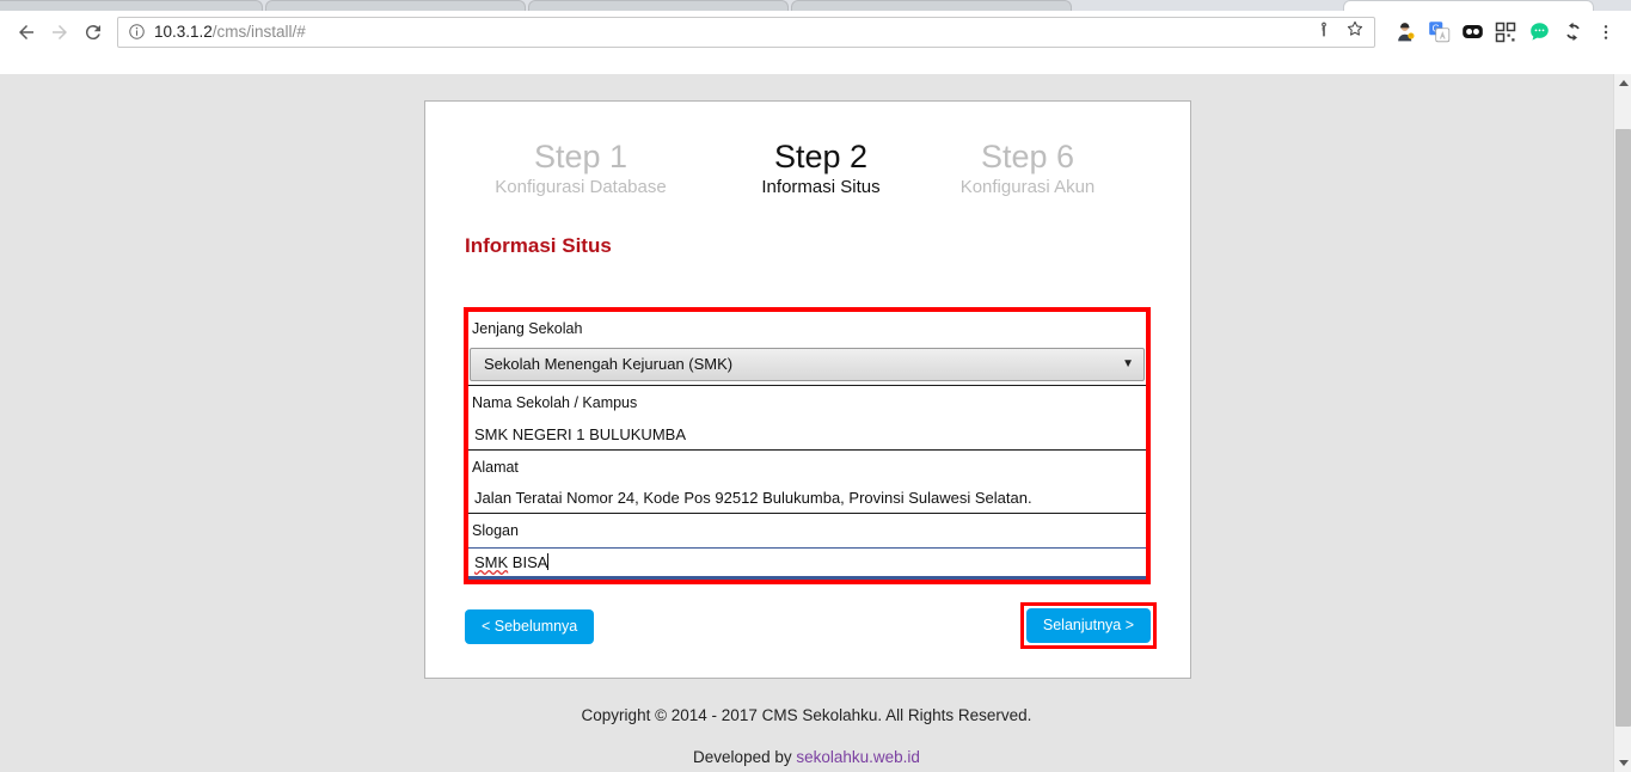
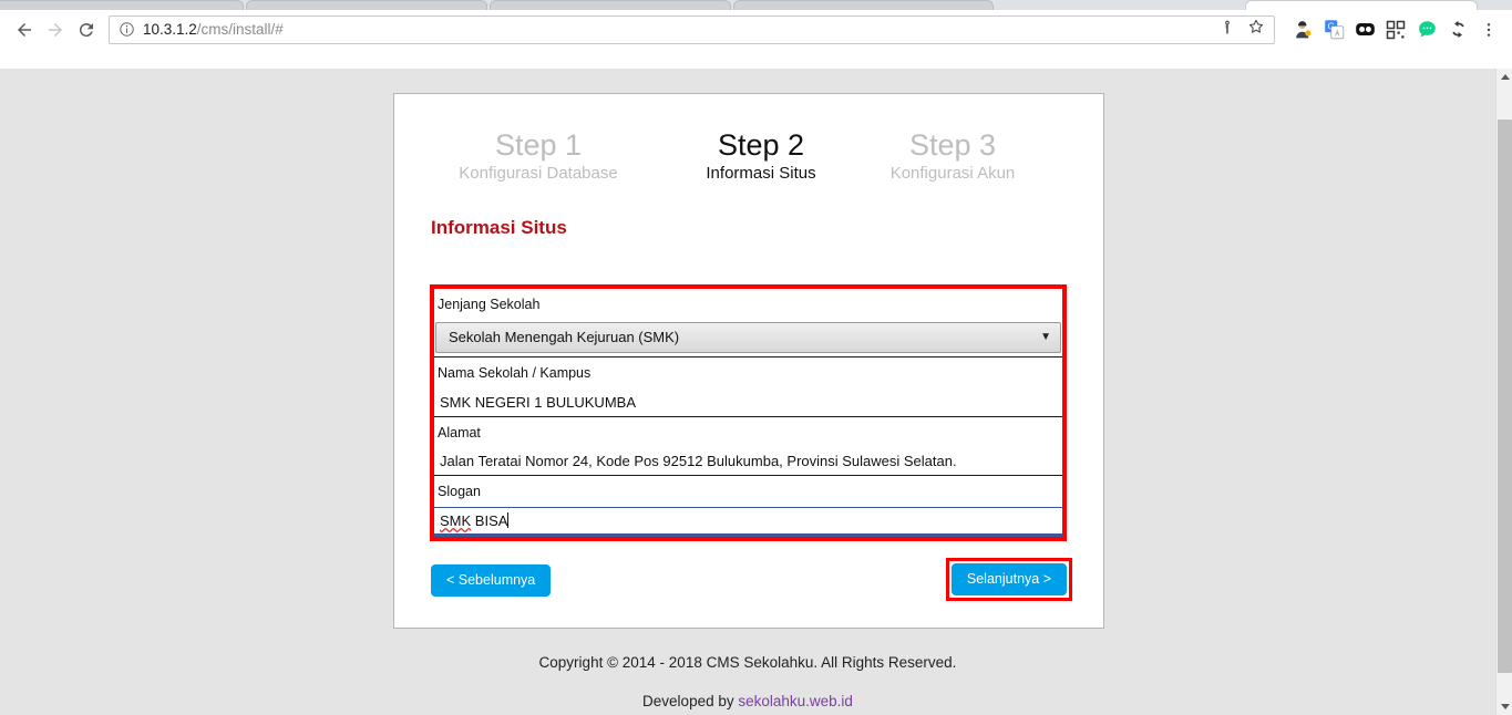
  10.3.1.2/cms/install/#
  Step 1
  Konfigurasi Database
  Step 2
  Informasi Situs
- Step 6
+ Step 3
  Konfigurasi Akun
  Informasi Situs
  Jenjang Sekolah
  Sekolah Menengah Kejuruan (SMK)
  ▼
  Nama Sekolah / Kampus
  SMK NEGERI 1 BULUKUMBA
  Alamat
  Jalan Teratai Nomor 24, Kode Pos 92512 Bulukumba, Provinsi Sulawesi Selatan.
  Slogan
  SMK BISA
  < Sebelumnya
  Selanjutnya >
- Copyright © 2014 - 2017 CMS Sekolahku. All Rights Reserved.
+ Copyright © 2014 - 2018 CMS Sekolahku. All Rights Reserved.
  Developed by sekolahku.web.id
